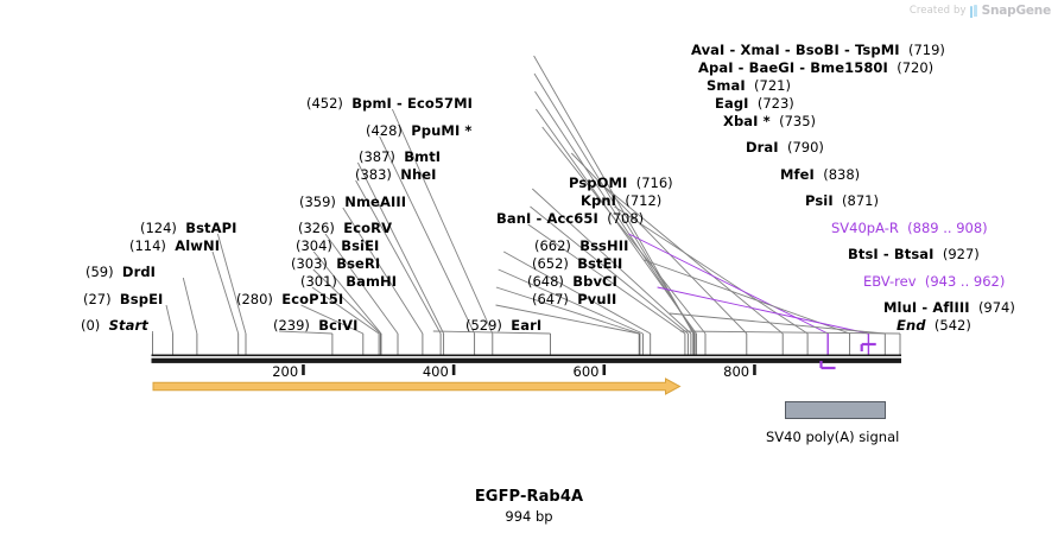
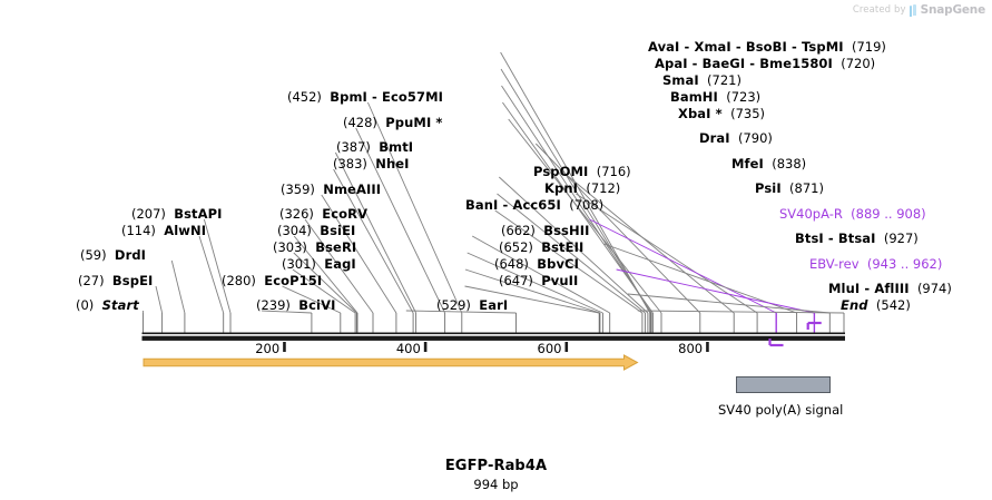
  Created by
  SnapGene
  (0) Start
  (27) BspEI
  (59) DrdI
  (114) AlwNI
- (124) BstAPI
+ (207) BstAPI
  (239) BciVI
  (280) EcoP15I
- (301) BamHI
+ (301) EagI
  (303) BseRI
  (304) BsiEI
  (326) EcoRV
  (359) NmeAIII
  (383) NheI
  (387) BmtI
  (428) PpuMI *
  (452) BpmI - Eco57MI
  (529) EarI
  (647) PvuII
  (648) BbvCI
  (652) BstEII
  (662) BssHII
  BanI - Acc65I (708)
  KpnI (712)
  PspOMI (716)
  AvaI - XmaI - BsoBI - TspMI (719)
  ApaI - BaeGI - Bme1580I (720)
  SmaI (721)
- EagI (723)
+ BamHI (723)
  XbaI * (735)
  DraI (790)
  MfeI (838)
  PsiI (871)
  SV40pA-R (889 .. 908)
  BtsI - BtsaI (927)
  EBV-rev (943 .. 962)
  MluI - AflIII (974)
  End (542)
  200
  400
  600
  800
  SV40 poly(A) signal
  EGFP-Rab4A
  994 bp
